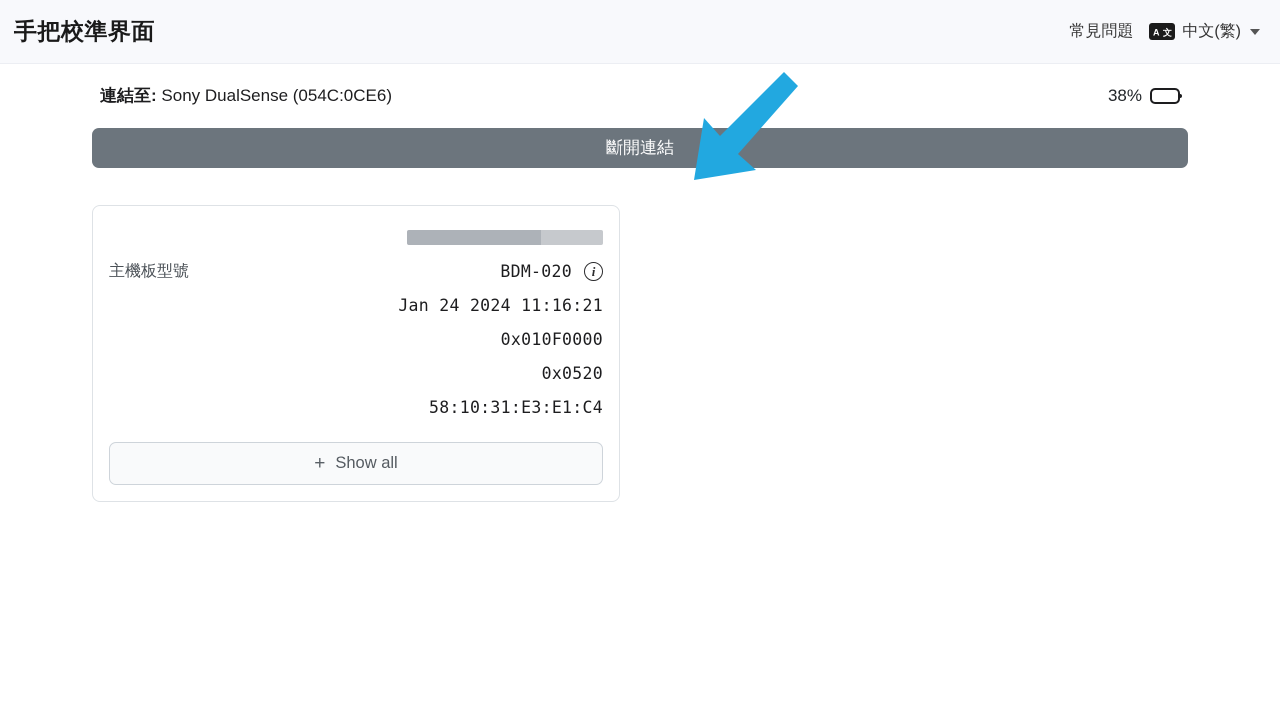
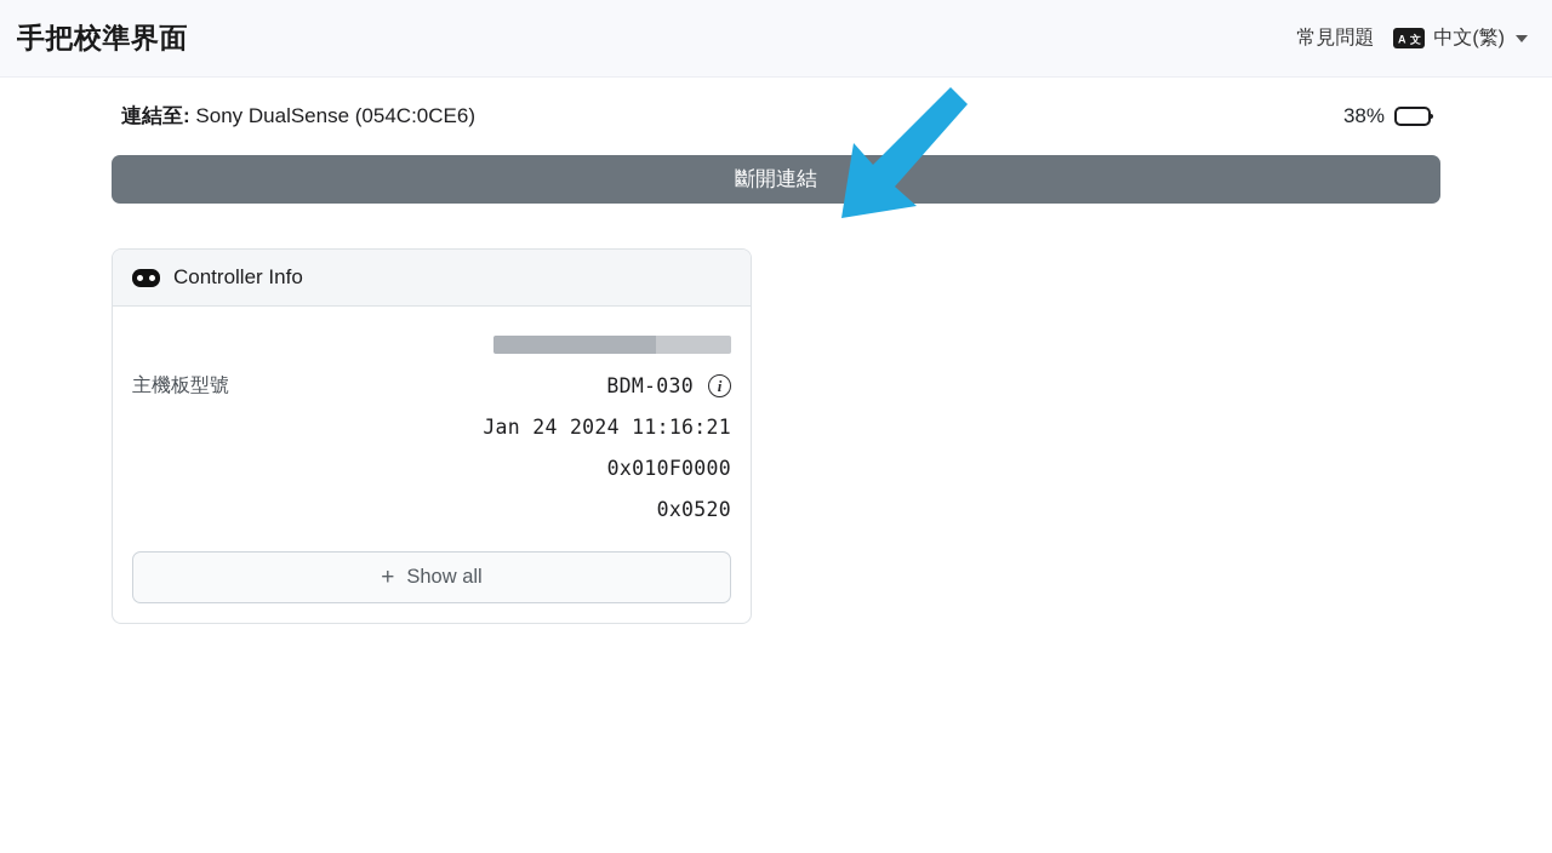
  手把校準界面
  常見問題
  A
  文
  中文(繁)
  連結至: Sony DualSense (054C:0CE6)
  38%
  斷開連結
+ Controller Info
  主機板型號
- BDM-020
+ BDM-030
  i
  Jan 24 2024 11:16:21
  0x010F0000
  0x0520
- 58:10:31:E3:E1:C4
  +
  Show all
